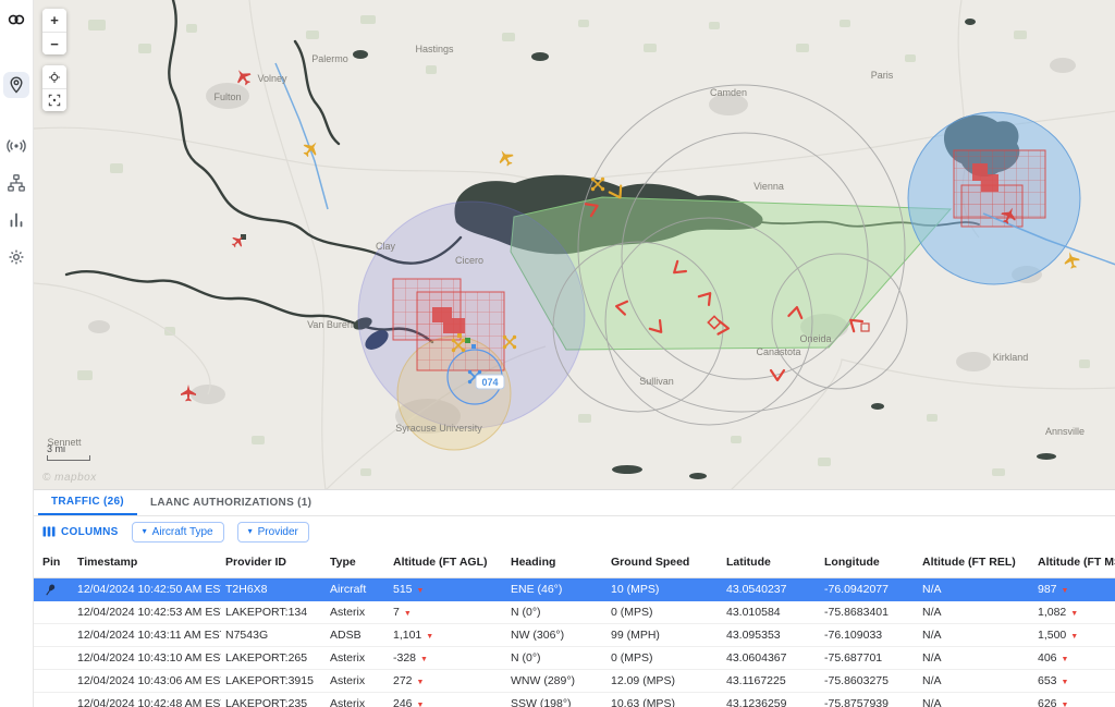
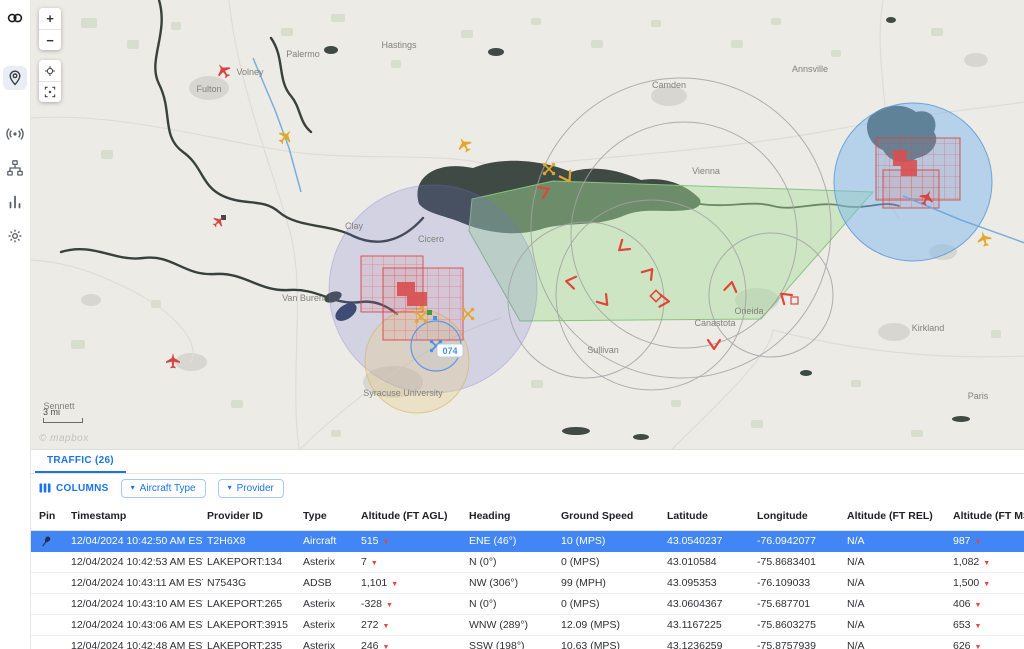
  Palermo
  Hastings
  Volney
  Fulton
  Camden
- Paris
+ Annsville
  Vienna
  Clay
  Cicero
  Van Buren
  Canastota
  Oneida
  Sullivan
  Kirkland
- Annsville
+ Paris
  Sennett
  Syracuse University
  074
  +
  −
  3 mi
  © mapbox
  TRAFFIC (26)
- LAANC AUTHORIZATIONS (1)
  COLUMNS
  ▾
  Aircraft Type
  ▾
  Provider
  Pin
  Timestamp
  Provider ID
  Type
  Altitude (FT AGL)
  Heading
  Ground Speed
  Latitude
  Longitude
  Altitude (FT REL)
  Altitude (FT M
  12/04/2024 10:42:50 AM ES
  T2H6X8
  Aircraft
  515
  ENE (46°)
  10 (MPS)
  43.0540237
  -76.0942077
  N/A
  987
  12/04/2024 10:42:53 AM ES
  LAKEPORT:134
  Asterix
  N (0°)
  0 (MPS)
  43.010584
  -75.8683401
  N/A
  1,082
  12/04/2024 10:43:11 AM ES
  N7543G
  ADSB
  1,101
  NW (306°)
  99 (MPH)
  43.095353
  -76.109033
  N/A
  1,500
  12/04/2024 10:43:10 AM ES
  LAKEPORT:265
  Asterix
  -328
  N (0°)
  0 (MPS)
  43.0604367
  -75.687701
  N/A
  406
  12/04/2024 10:43:06 AM ES
  LAKEPORT:3915
  Asterix
  272
  WNW (289°)
  12.09 (MPS)
  43.1167225
  -75.8603275
  N/A
  653
  12/04/2024 10:42:48 AM ES
  LAKEPORT:235
  Asterix
  246
  SSW (198°)
  10.63 (MPS)
  43.1236259
  -75.8757939
  N/A
  626
